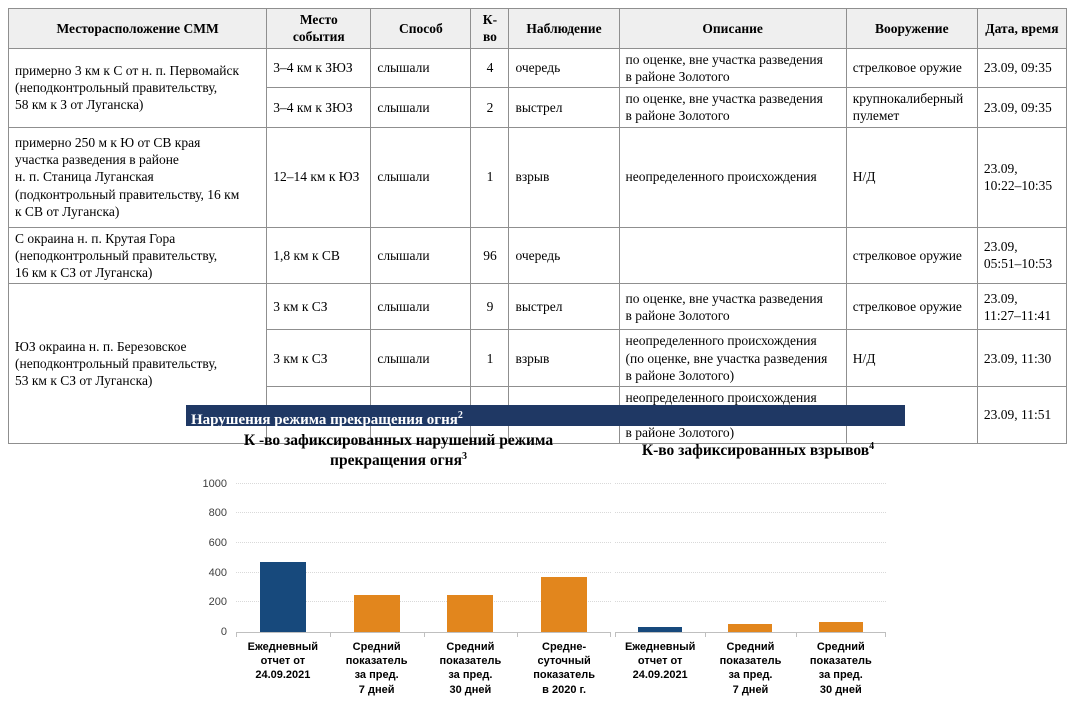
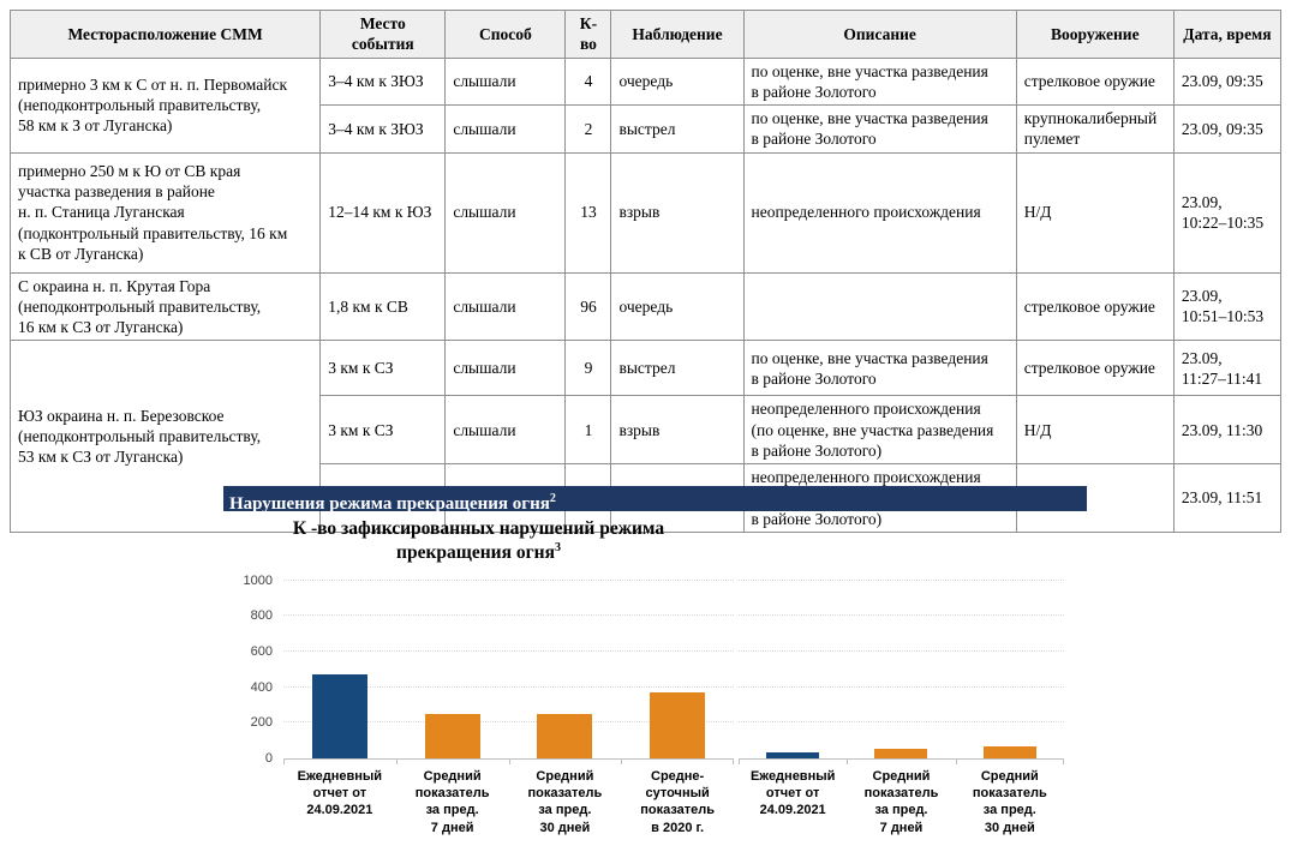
  Месторасположение СММ	Место события	Способ	К-во	Наблюдение	Описание	Вооружение	Дата, время
  примерно 3 км к С от н. п. Первомайск (неподконтрольный правительству, 58 км к З от Луганска)	3–4 км к ЗЮЗ	слышали	4	очередь	по оценке, вне участка разведения в районе Золотого	стрелковое оружие	23.09, 09:35
  3–4 км к ЗЮЗ	слышали	2	выстрел	по оценке, вне участка разведения в районе Золотого	крупнокалиберный пулемет	23.09, 09:35
- примерно 250 м к Ю от СВ края участка разведения в районе н. п. Станица Луганская (подконтрольный правительству, 16 км к СВ от Луганска)	12–14 км к ЮЗ	слышали	1	взрыв	неопределенного происхождения	Н/Д	23.09, 10:22–10:35
+ примерно 250 м к Ю от СВ края участка разведения в районе н. п. Станица Луганская (подконтрольный правительству, 16 км к СВ от Луганска)	12–14 км к ЮЗ	слышали	13	взрыв	неопределенного происхождения	Н/Д	23.09, 10:22–10:35
- С окраина н. п. Крутая Гора (неподконтрольный правительству, 16 км к СЗ от Луганска)	1,8 км к СВ	слышали	96	очередь		стрелковое оружие	23.09, 05:51–10:53
+ С окраина н. п. Крутая Гора (неподконтрольный правительству, 16 км к СЗ от Луганска)	1,8 км к СВ	слышали	96	очередь		стрелковое оружие	23.09, 10:51–10:53
  ЮЗ окраина н. п. Березовское (неподконтрольный правительству, 53 км к СЗ от Луганска)	3 км к СЗ	слышали	9	выстрел	по оценке, вне участка разведения в районе Золотого	стрелковое оружие	23.09, 11:27–11:41
  3 км к СЗ	слышали	1	взрыв	неопределенного происхождения (по оценке, вне участка разведения в районе Золотого)	Н/Д	23.09, 11:30
  Нарушения режима прекращения огня2
  К -во зафиксированных нарушений режима прекращения огня3
- К-во зафиксированных взрывов4
  0
  200
  400
  600
  800
  1000
  Ежедневный
  отчет от
  24.09.2021
  Средний
  показатель
  за пред.
  7 дней
  Средний
  показатель
  за пред.
  30 дней
  Средне-
  суточный
  показатель
  в 2020 г.
  Ежедневный
  отчет от
  24.09.2021
  Средний
  показатель
  за пред.
  7 дней
  Средний
  показатель
  за пред.
  30 дней
